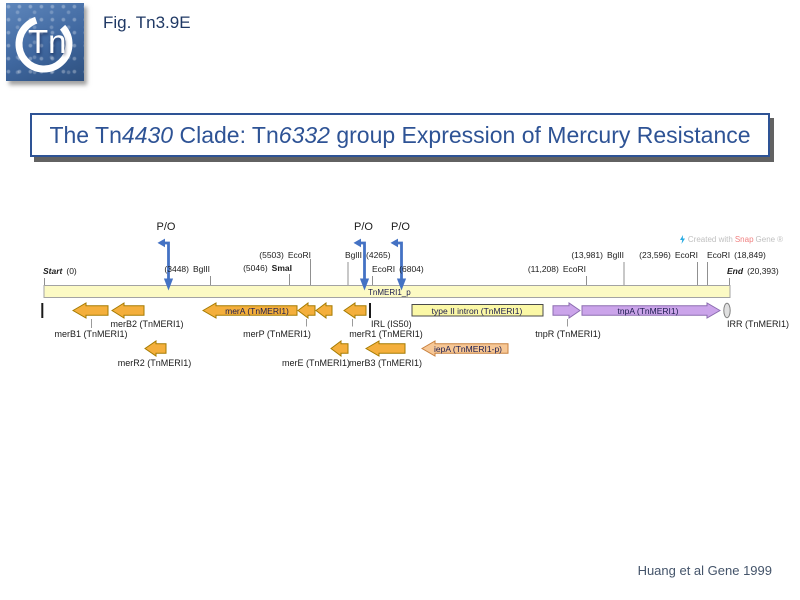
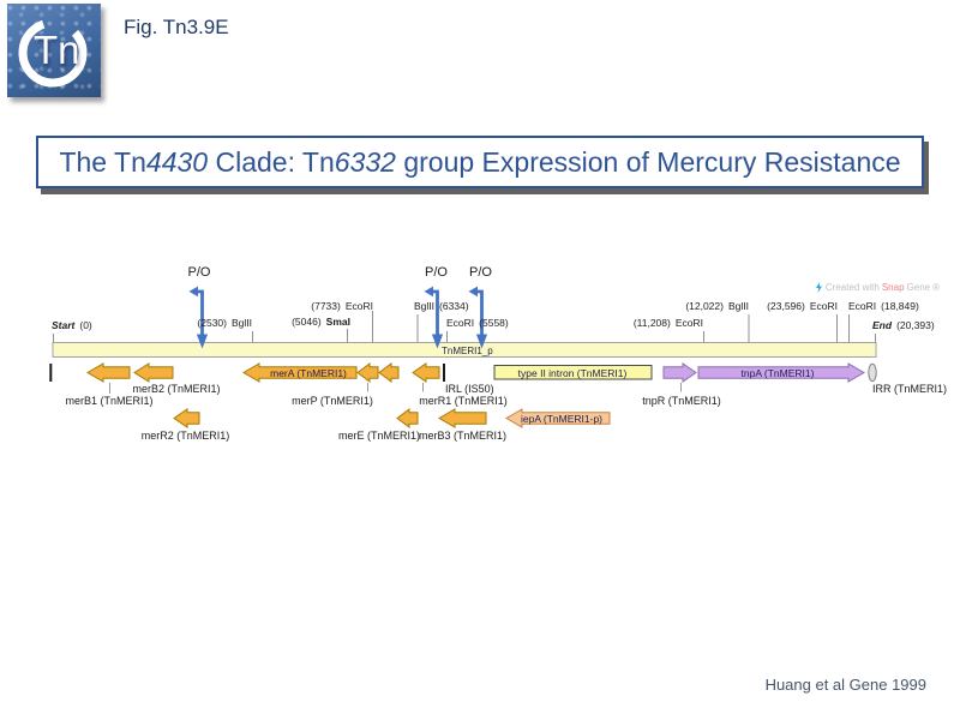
  Tn
  Fig. Tn3.9E
  The Tn4430 Clade: Tn6332 group Expression of Mercury Resistance
  Created with
  Snap
  Gene
  ®
  P/O
  P/O
  P/O
  Start (0)
  End (20,393)
- (3448) BglII
+ (2530) BglII
- (5503) EcoRI
+ (7733) EcoRI
  (5046) SmaI
- BglII (4265)
+ BglII (6334)
- EcoRI (6804)
+ EcoRI (5558)
  (11,208) EcoRI
- (13,981) BglII
+ (12,022) BglII
  (23,596) EcoRI
  EcoRI (18,849)
  TnMERI1_p
  merA (TnMERI1)
  type II intron (TnMERI1)
  tnpA (TnMERI1)
  iepA (TnMERI1-p)
  merB2 (TnMERI1)
  IRL (IS50)
  IRR (TnMERI1)
  merB1 (TnMERI1)
  merP (TnMERI1)
  merR1 (TnMERI1)
  tnpR (TnMERI1)
  merR2 (TnMERI1)
  merE (TnMERI1)
  merB3 (TnMERI1)
  Huang et al Gene 1999
